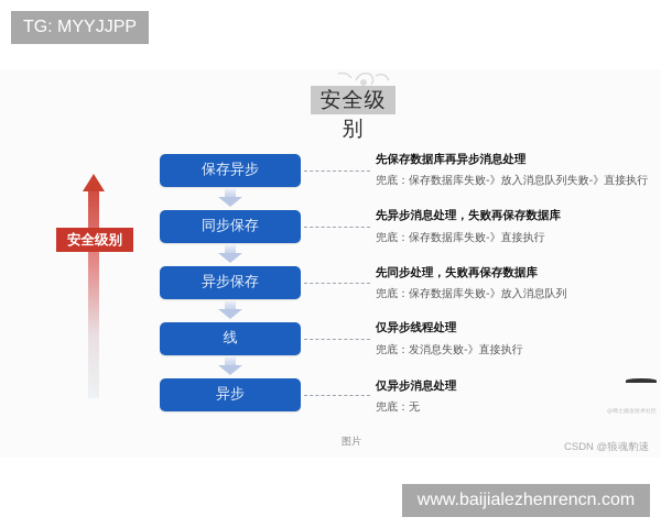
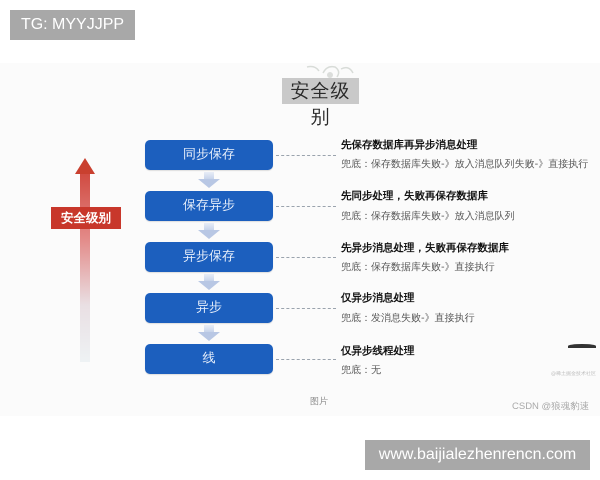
  TG: MYYJJPP
  安全级别
  安全级别
- 保存异步
+ 同步保存
  先保存数据库再异步消息处理
  兜底：保存数据库失败-》放入消息队列失败-》直接执行
- 同步保存
+ 保存异步
- 先异步消息处理，失败再保存数据库
+ 先同步处理，失败再保存数据库
- 兜底：保存数据库失败-》直接执行
+ 兜底：保存数据库失败-》放入消息队列
  异步保存
- 先同步处理，失败再保存数据库
+ 先异步消息处理，失败再保存数据库
- 兜底：保存数据库失败-》放入消息队列
+ 兜底：保存数据库失败-》直接执行
- 线
+ 异步
- 仅异步线程处理
+ 仅异步消息处理
  兜底：发消息失败-》直接执行
- 异步
+ 线
- 仅异步消息处理
+ 仅异步线程处理
  兜底：无
  图片
  CSDN @狼魂豹速
  www.baijialezhenrencn.com
